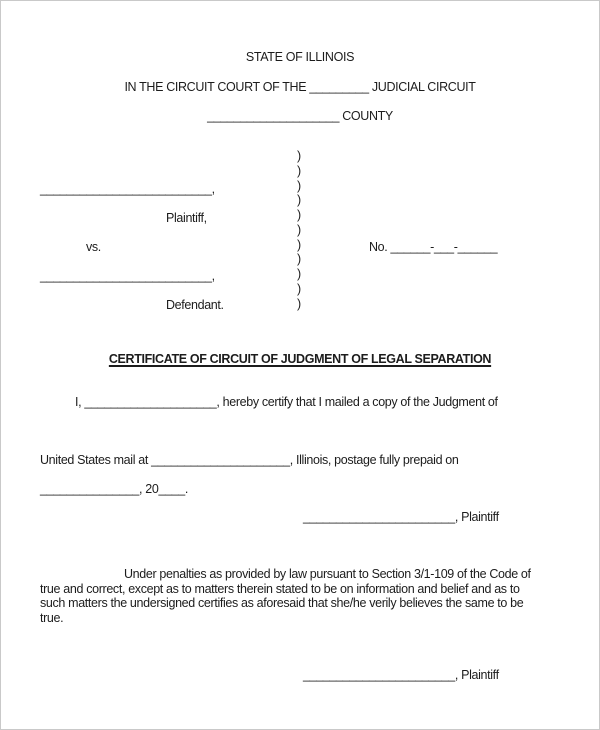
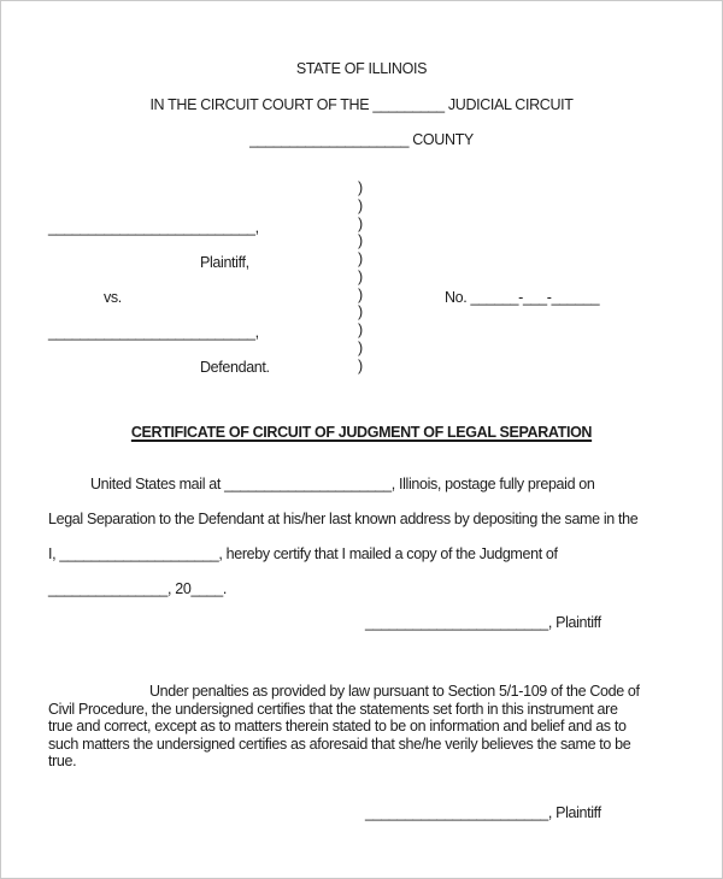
  STATE OF ILLINOIS
  IN THE CIRCUIT COURT OF THE _________ JUDICIAL CIRCUIT
  ____________________ COUNTY
  __________________________,
  Plaintiff,
  vs.
  __________________________,
  Defendant.
  )
  )
  )
  )
  )
  )
  )
  )
  )
  )
  )
  No. ______-___-______
  CERTIFICATE OF CIRCUIT OF JUDGMENT OF LEGAL SEPARATION
- I, ____________________, hereby certify that I mailed a copy of the Judgment of
+ United States mail at _____________________, Illinois, postage fully prepaid on
+ Legal Separation to the Defendant at his/her last known address by depositing the same in the
- United States mail at _____________________, Illinois, postage fully prepaid on
+ I, ____________________, hereby certify that I mailed a copy of the Judgment of
  _______________, 20____.
  _______________________, Plaintiff
- Under penalties as provided by law pursuant to Section 3/1-109 of the Code of
+ Under penalties as provided by law pursuant to Section 5/1-109 of the Code of
+ Civil Procedure, the undersigned certifies that the statements set forth in this instrument are
  true and correct, except as to matters therein stated to be on information and belief and as to
  such matters the undersigned certifies as aforesaid that she/he verily believes the same to be
  true.
  _______________________, Plaintiff
